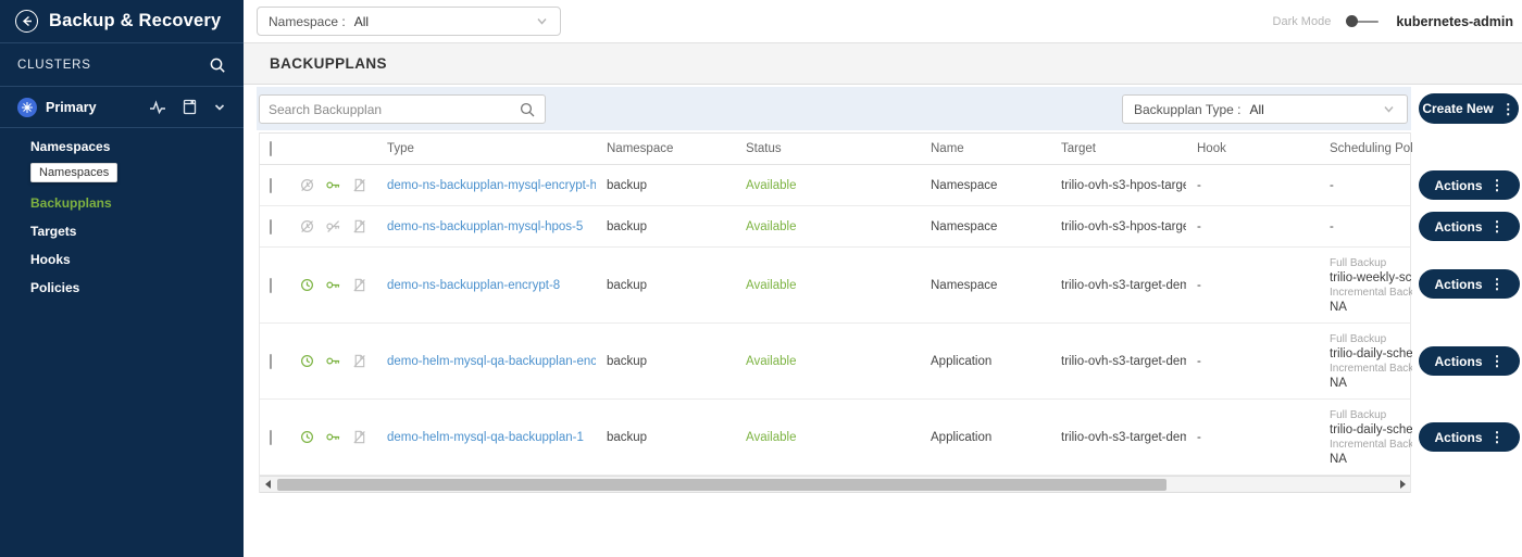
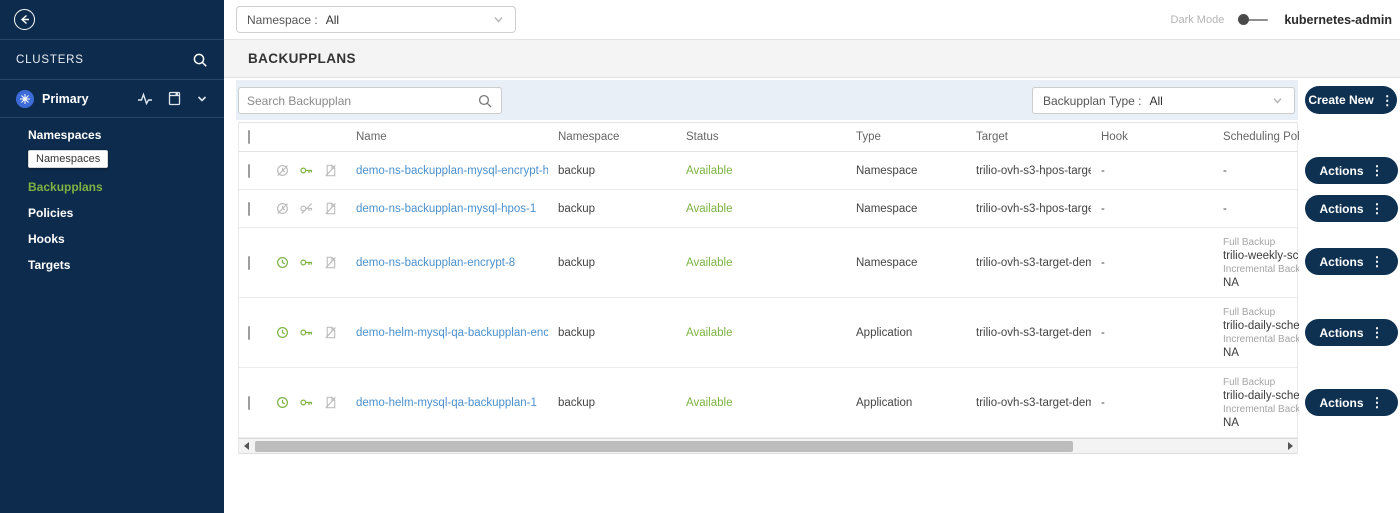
- Backup & Recovery
  CLUSTERS
  Primary
  Namespaces
  Namespaces
  Backupplans
- Targets
+ Policies
  Hooks
- Policies
+ Targets
  Namespace :
  All
  Dark Mode
  kubernetes-admin
  BACKUPPLANS
  Search Backupplan
  Backupplan Type :
  All
  Create New
  ⋮
- Type
+ Name
  Namespace
  Status
- Name
+ Type
  Target
  Hook
  Scheduling Pol
  demo-ns-backupplan-mysql-encrypt-h
  backup
  Available
  Namespace
  trilio-ovh-s3-hpos-targ
  -
  -
- demo-ns-backupplan-mysql-hpos-5
+ demo-ns-backupplan-mysql-hpos-1
  backup
  Available
  Namespace
  trilio-ovh-s3-hpos-targ
  -
  -
  demo-ns-backupplan-encrypt-8
  backup
  Available
  Namespace
  trilio-ovh-s3-target-dem
  -
  Full Backup
  trilio-weekly-sc
  Incremental Back
  NA
  demo-helm-mysql-qa-backupplan-enc
  backup
  Available
  Application
  trilio-ovh-s3-target-dem
  -
  Full Backup
  trilio-daily-sche
  Incremental Back
  NA
  demo-helm-mysql-qa-backupplan-1
  backup
  Available
  Application
  trilio-ovh-s3-target-dem
  -
  Full Backup
  trilio-daily-sche
  Incremental Back
  NA
  Actions
  ⋮
  Actions
  ⋮
  Actions
  ⋮
  Actions
  ⋮
  Actions
  ⋮
